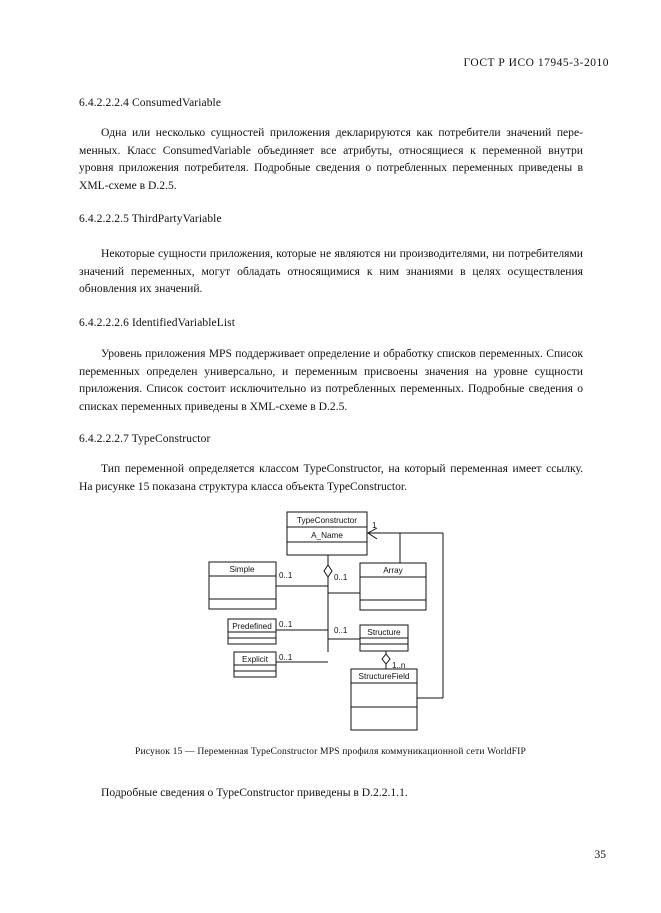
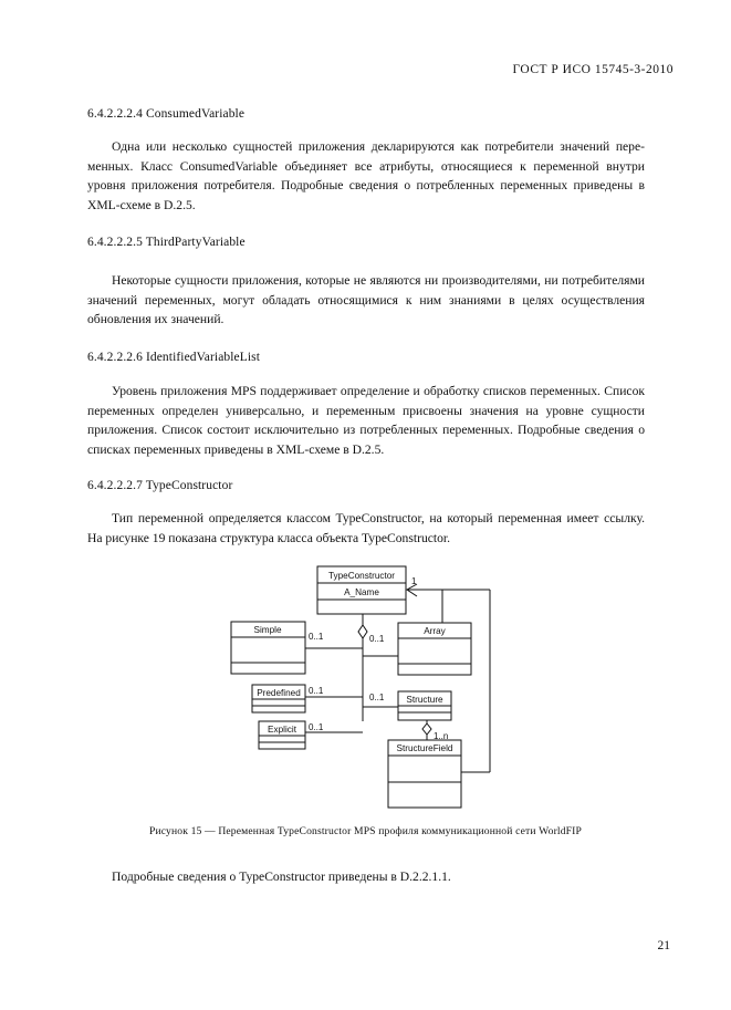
- ГОСТ Р ИСО 17945-3-2010
+ ГОСТ Р ИСО 15745-3-2010
  6.4.2.2.2.4 ConsumedVariable
  Одна или несколько сущностей приложения декларируются как потребители значений пере­менных. Класс ConsumedVariable объединяет все атрибуты, относящиеся к переменной внутри уровня приложения потребителя. Подробные сведения о потребленных переменных приведены в XML-схеме в D.2.5.
  6.4.2.2.2.5 ThirdPartyVariable
  Некоторые сущности приложения, которые не являются ни производителями, ни потребителя­ми значений переменных, могут обладать относящимися к ним знаниями в целях осуществления обновления их значений.
  6.4.2.2.2.6 IdentifiedVariableList
  Уровень приложения MPS поддерживает определение и обработку списков переменных. Список переменных определен универсально, и переменным присвоены значения на уровне сущности приложения. Список состоит исключительно из потребленных переменных. Подробные сведения о списках переменных приведены в XML-схеме в D.2.5.
  6.4.2.2.2.7 TypeConstructor
- Тип переменной определяется классом TypeConstructor, на который переменная имеет ссылку. На рисунке 15 показана структура класса объекта TypeConstructor.
+ Тип переменной определяется классом TypeConstructor, на который переменная имеет ссылку. На рисунке 19 показана структура класса объекта TypeConstructor.
  TypeConstructor
  A_Name
  1
  Simple
  0..1
  Array
  0..1
  Predefined
  0..1
  Structure
  0..1
  Explicit
  0..1
  StructureField
  1..n
  Рисунок 15 — Переменная TypeConstructor MPS профиля коммуникационной сети WorldFIP
  Подробные сведения о TypeConstructor приведены в D.2.2.1.1.
- 35
+ 21
